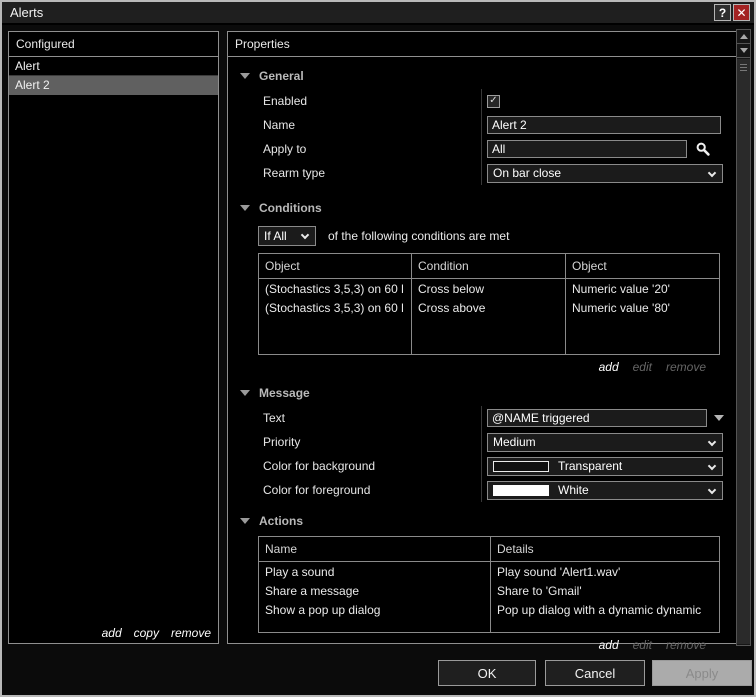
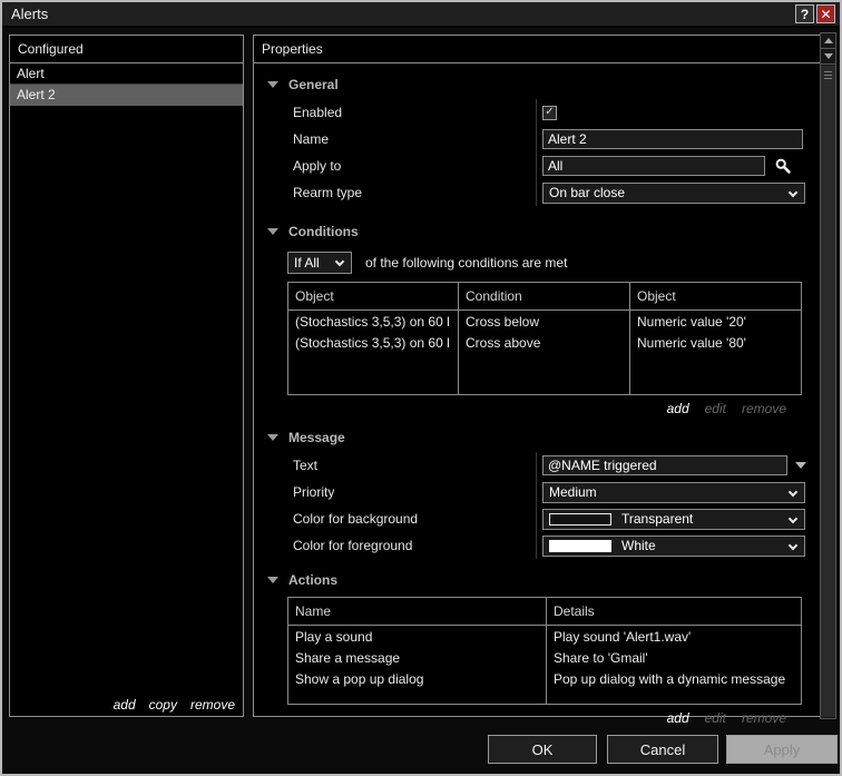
  Alerts
  ?
  ✕
  Configured
  Alert
  Alert 2
  add
  copy
  remove
  Properties
  General
  Enabled
  ✓
  Name
  Alert 2
  Apply to
  All
  Rearm type
  On bar close
  Conditions
  If All
  of the following conditions are met
  Object
  (Stochastics 3,5,3) on 60 l
  (Stochastics 3,5,3) on 60 l
  Condition
  Cross below
  Cross above
  Object
  Numeric value '20'
  Numeric value '80'
  add
  edit
  remove
  Message
  Text
  @NAME triggered
  Priority
  Medium
  Color for background
  Transparent
  Color for foreground
  White
  Actions
  Name
  Play a sound
  Share a message
  Show a pop up dialog
  Details
  Play sound 'Alert1.wav'
  Share to 'Gmail'
- Pop up dialog with a dynamic dynamic
+ Pop up dialog with a dynamic message
  add
  edit
  remove
  OK
  Cancel
  Apply
